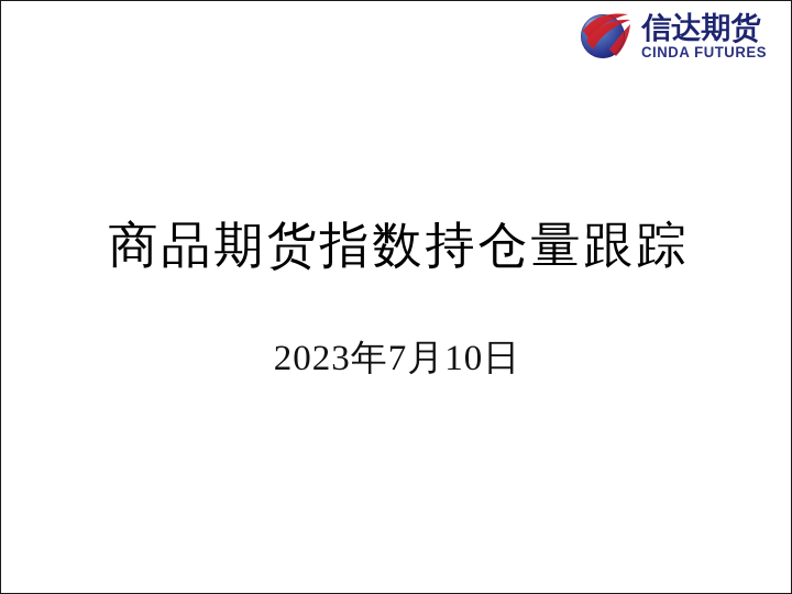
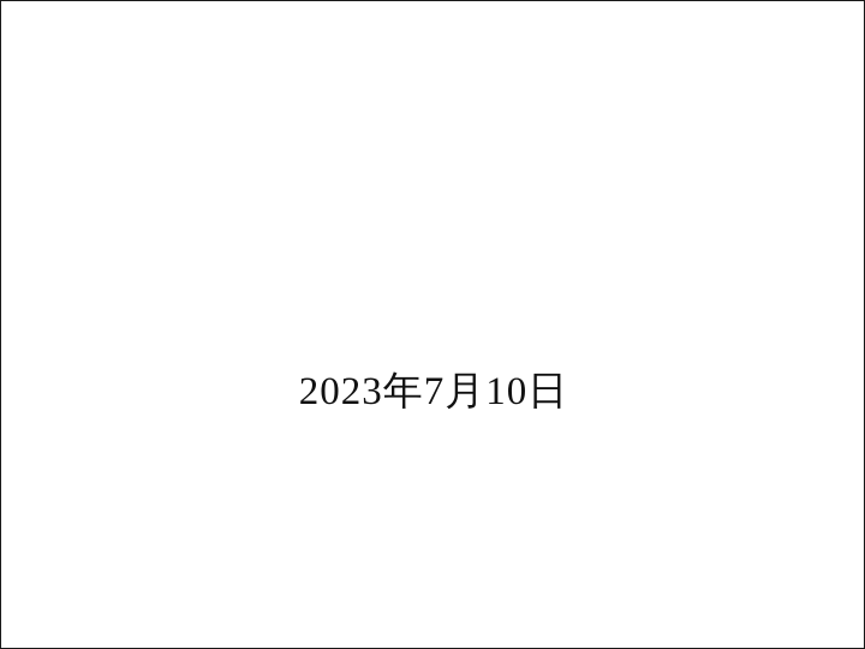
- 信达期货
- CINDA FUTURES
- 商品期货指数持仓量跟踪
  2023年7月10日
